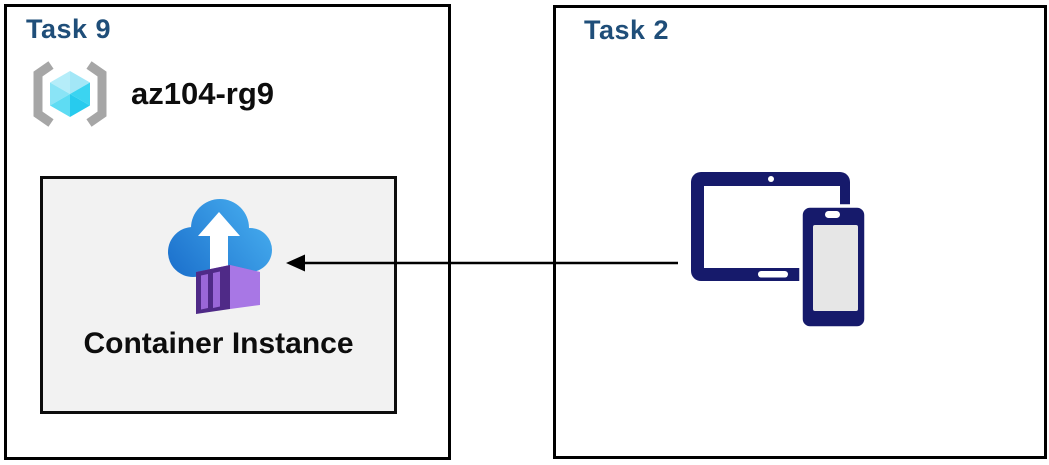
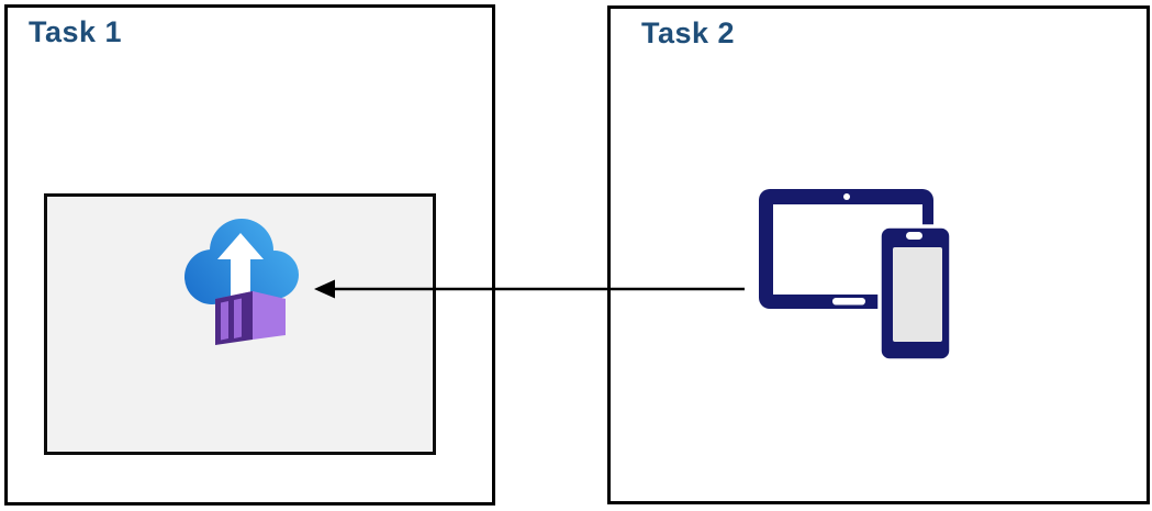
- Task 9
+ Task 1
- az104-rg9
- Container Instance
  Task 2
